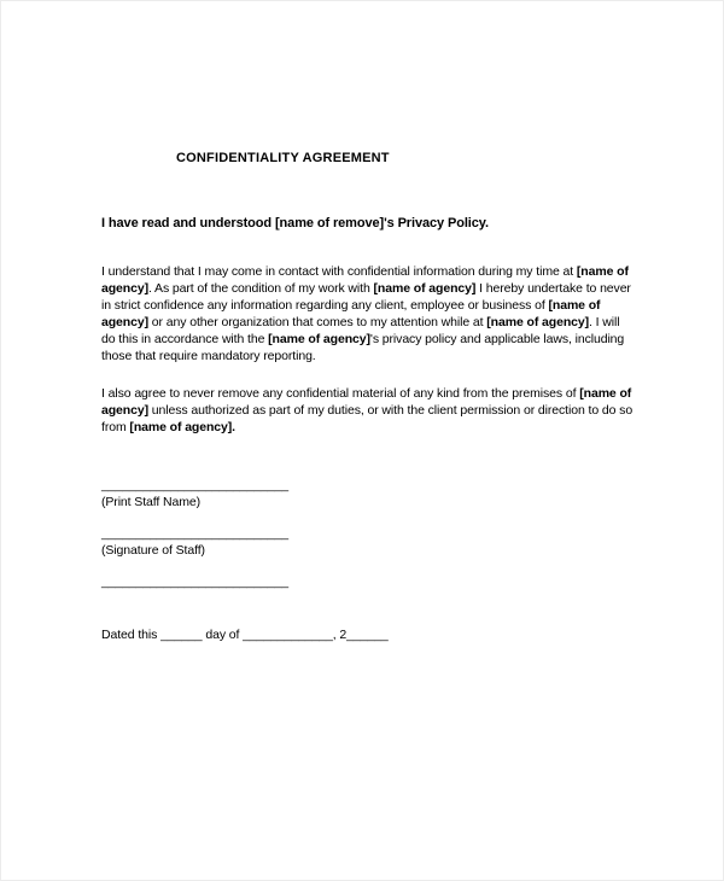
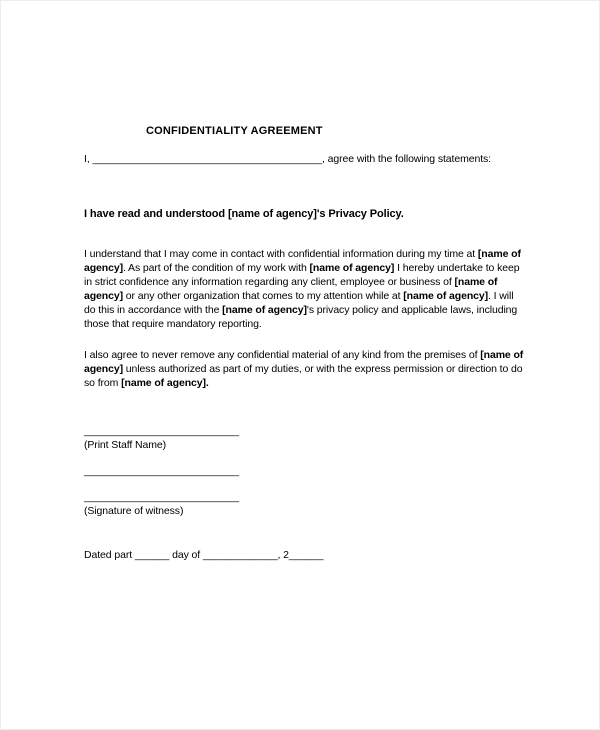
  CONFIDENTIALITY AGREEMENT
+ I, ________________________________________, agree with the following statements:
- I have read and understood [name of remove]'s Privacy Policy.
+ I have read and understood [name of agency]'s Privacy Policy.
- I understand that I may come in contact with confidential information during my time at [name of agency]. As part of the condition of my work with [name of agency] I hereby undertake to never in strict confidence any information regarding any client, employee or business of [name of agency] or any other organization that comes to my attention while at [name of agency]. I will do this in accordance with the [name of agency]'s privacy policy and applicable laws, including those that require mandatory reporting.
+ I understand that I may come in contact with confidential information during my time at [name of agency]. As part of the condition of my work with [name of agency] I hereby undertake to keep in strict confidence any information regarding any client, employee or business of [name of agency] or any other organization that comes to my attention while at [name of agency]. I will do this in accordance with the [name of agency]'s privacy policy and applicable laws, including those that require mandatory reporting.
- I also agree to never remove any confidential material of any kind from the premises of [name of agency] unless authorized as part of my duties, or with the client permission or direction to do so from [name of agency].
+ I also agree to never remove any confidential material of any kind from the premises of [name of agency] unless authorized as part of my duties, or with the express permission or direction to do so from [name of agency].
  ___________________________
  (Print Staff Name)
  ___________________________
- (Signature of Staff)
  ___________________________
+ (Signature of witness)
- Dated this ______ day of _____________, 2______
+ Dated part ______ day of _____________, 2______
